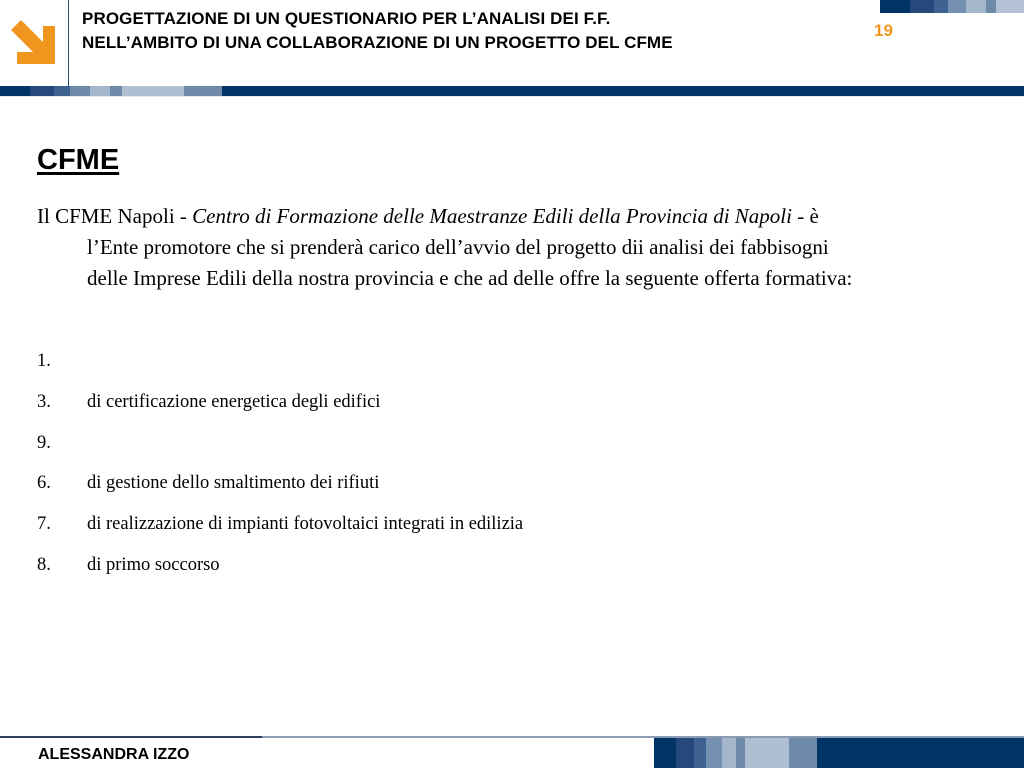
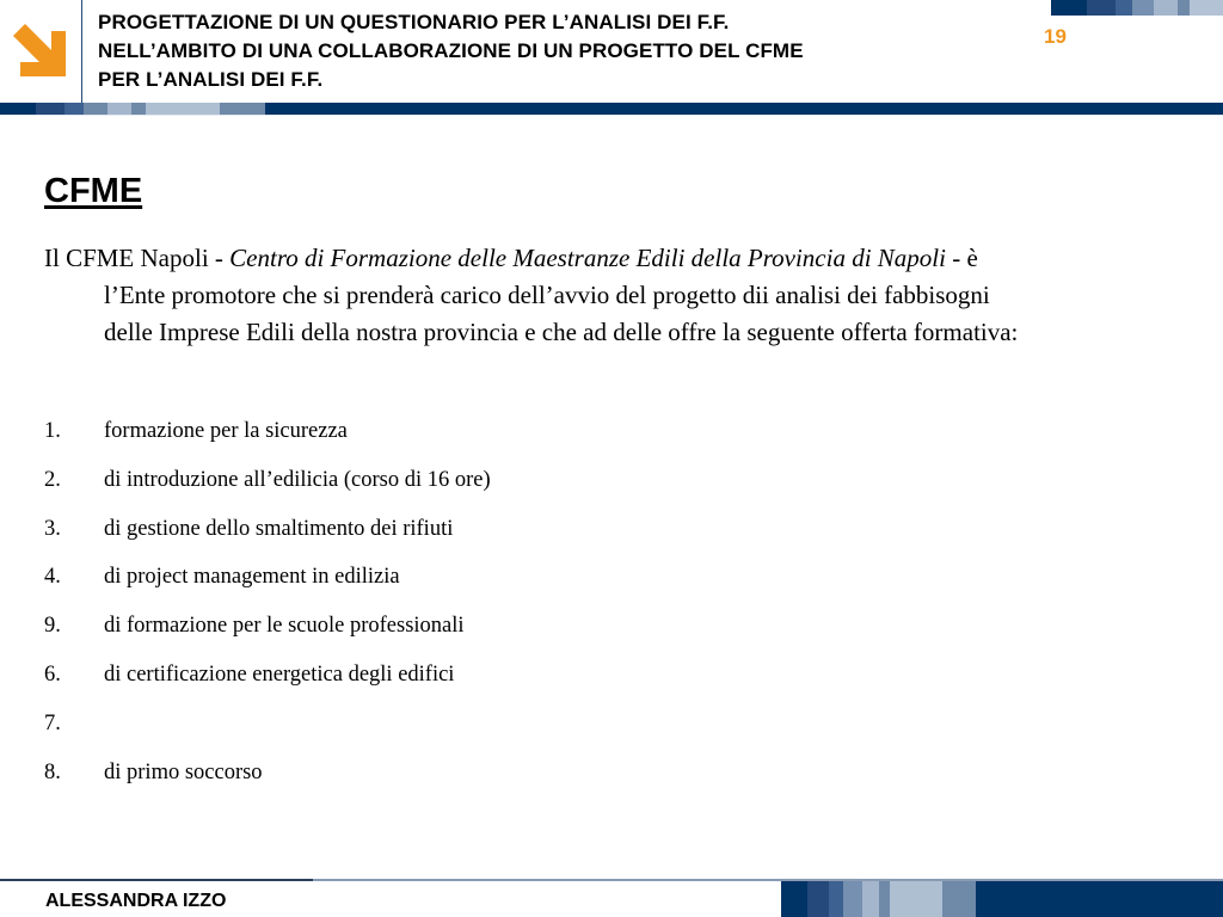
  PROGETTAZIONE DI UN QUESTIONARIO PER L’ANALISI DEI F.F.
  NELL’AMBITO DI UNA COLLABORAZIONE DI UN PROGETTO DEL CFME
+ PER L’ANALISI DEI F.F.
  19
  CFME
  Il CFME Napoli - Centro di Formazione delle Maestranze Edili della Provincia di Napoli - è
  l’Ente promotore che si prenderà carico dell’avvio del progetto dii analisi dei fabbisogni
  delle Imprese Edili della nostra provincia e che ad delle offre la seguente offerta formativa:
  1.
+ formazione per la sicurezza
+ 2.
+ di introduzione all’edilicia (corso di 16 ore)
  3.
- di certificazione energetica degli edifici
+ di gestione dello smaltimento dei rifiuti
+ 4.
+ di project management in edilizia
  9.
+ di formazione per le scuole professionali
  6.
- di gestione dello smaltimento dei rifiuti
+ di certificazione energetica degli edifici
  7.
- di realizzazione di impianti fotovoltaici integrati in edilizia
  8.
  di primo soccorso
  ALESSANDRA IZZO
